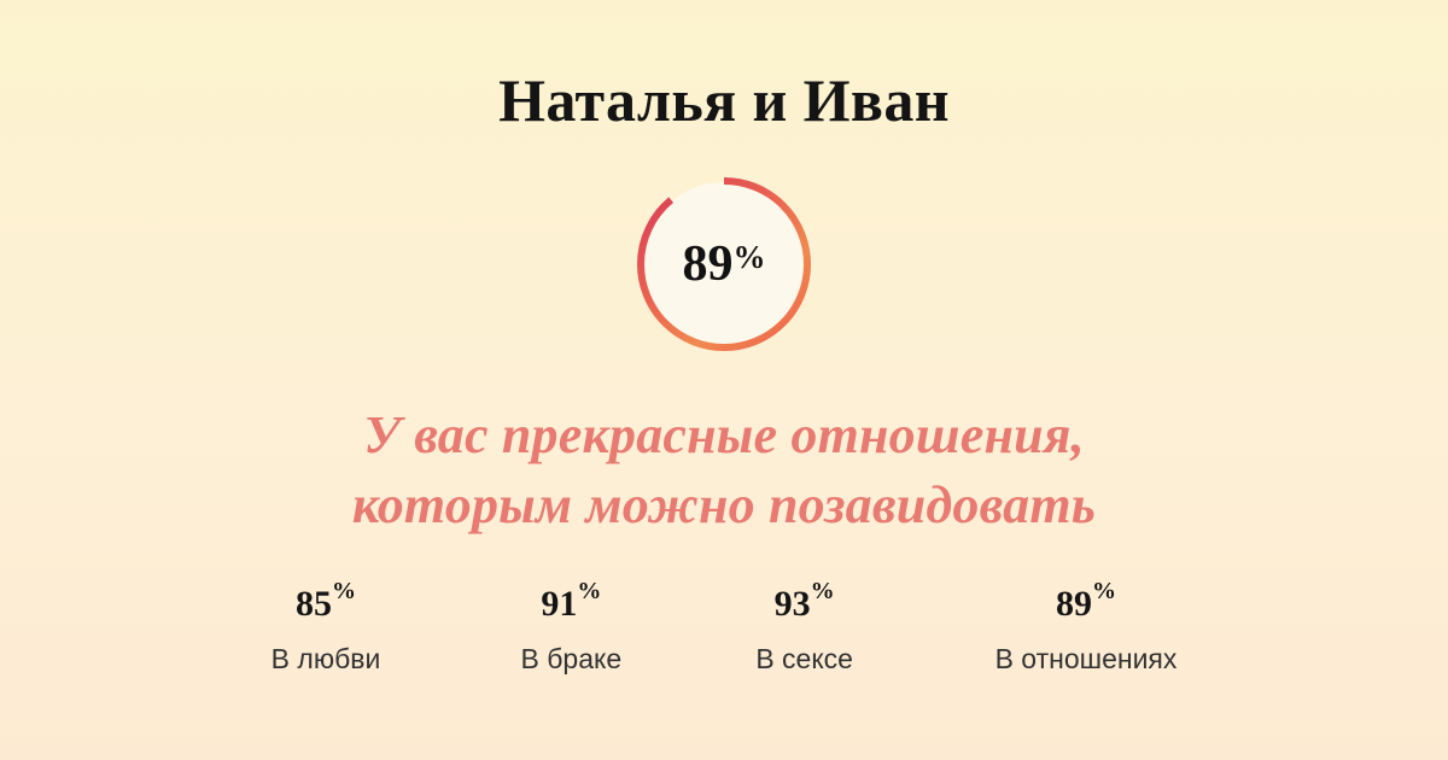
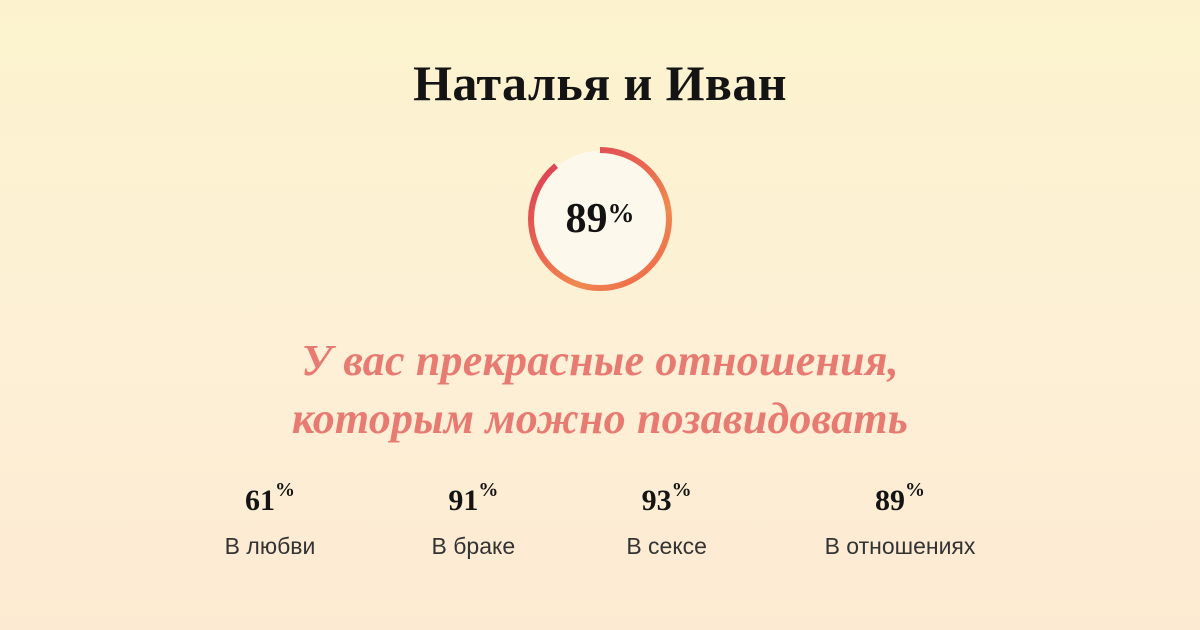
  Наталья и Иван
  89
  %
  У вас прекрасные отношения,
  которым можно позавидовать
- 85%
+ 61%
  В любви
  91%
  В браке
  93%
  В сексе
  89%
  В отношениях
